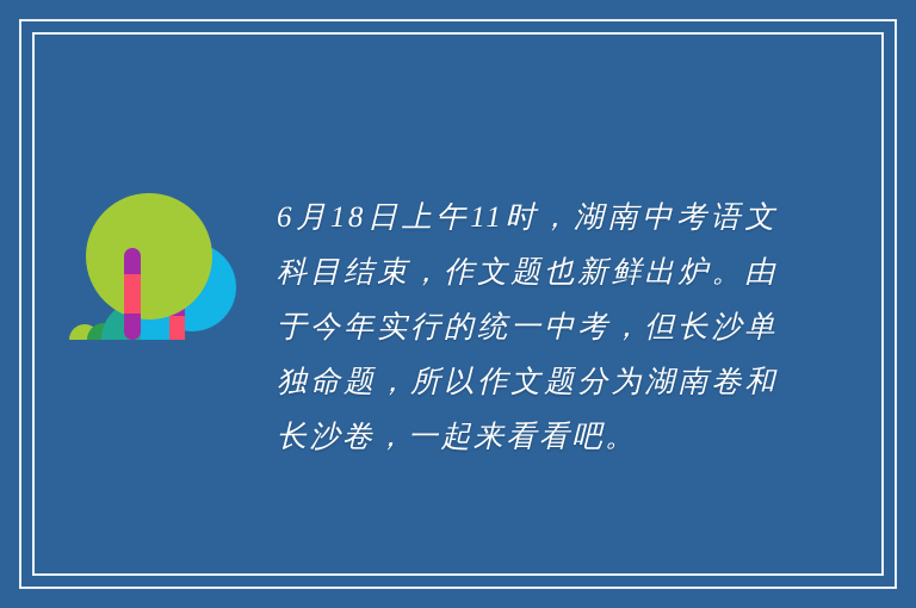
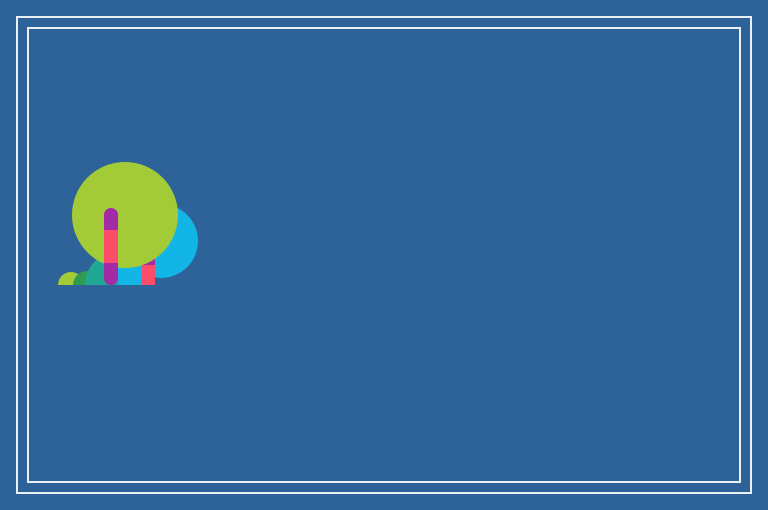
- 6月18日上午11时，湖南中考语文科目结束，作文题也新鲜出炉。由于今年实行的统一中考，但长沙单独命题，所以作文题分为湖南卷和长沙卷，一起来看看吧。
